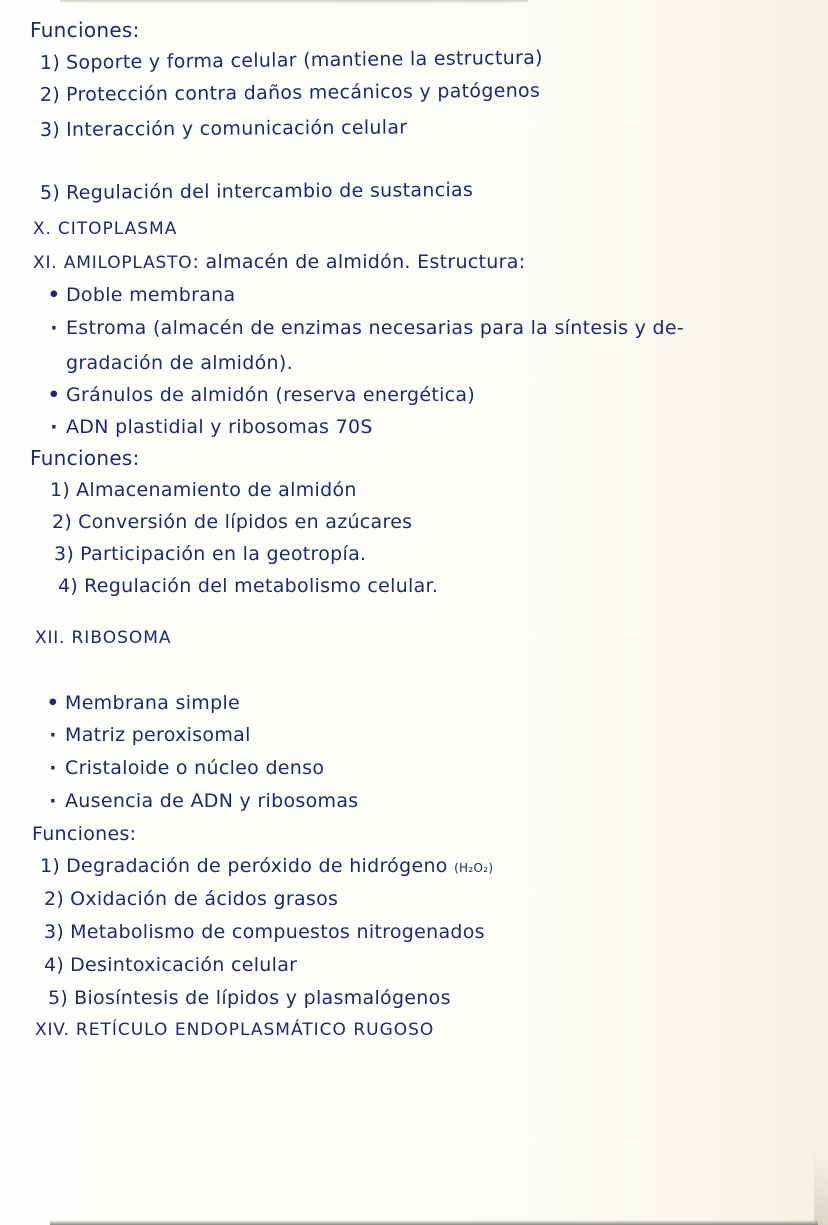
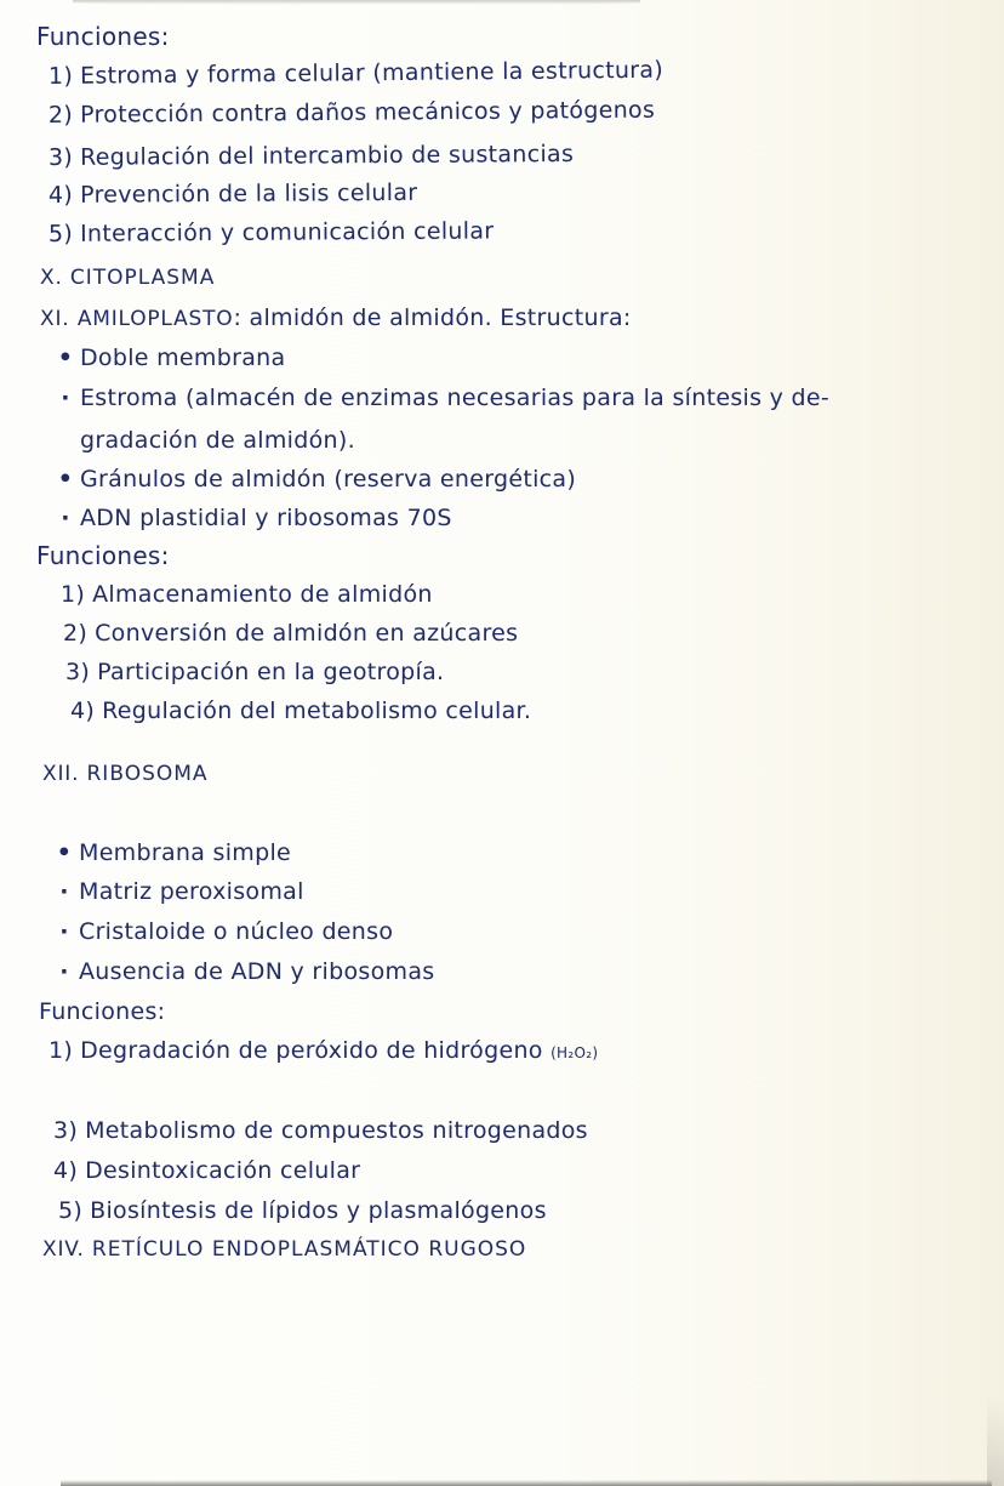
  Funciones:
- 1) Soporte y forma celular (mantiene la estructura)
+ 1) Estroma y forma celular (mantiene la estructura)
  2) Protección contra daños mecánicos y patógenos
- 3) Interacción y comunicación celular
+ 3) Regulación del intercambio de sustancias
+ 4) Prevención de la lisis celular
- 5) Regulación del intercambio de sustancias
+ 5) Interacción y comunicación celular
  X. CITOPLASMA
- XI. AMILOPLASTO: almacén de almidón. Estructura:
+ XI. AMILOPLASTO: almidón de almidón. Estructura:
  • Doble membrana
  · Estroma (almacén de enzimas necesarias para la síntesis y de-
  gradación de almidón).
  • Gránulos de almidón (reserva energética)
  · ADN plastidial y ribosomas 70S
  Funciones:
  1) Almacenamiento de almidón
- 2) Conversión de lípidos en azúcares
+ 2) Conversión de almidón en azúcares
  3) Participación en la geotropía.
  4) Regulación del metabolismo celular.
  XII. RIBOSOMA
  • Membrana simple
  · Matriz peroxisomal
  · Cristaloide o núcleo denso
  · Ausencia de ADN y ribosomas
  Funciones:
  1) Degradación de peróxido de hidrógeno (H₂O₂)
- 2) Oxidación de ácidos grasos
  3) Metabolismo de compuestos nitrogenados
  4) Desintoxicación celular
  5) Biosíntesis de lípidos y plasmalógenos
  XIV. RETÍCULO ENDOPLASMÁTICO RUGOSO
